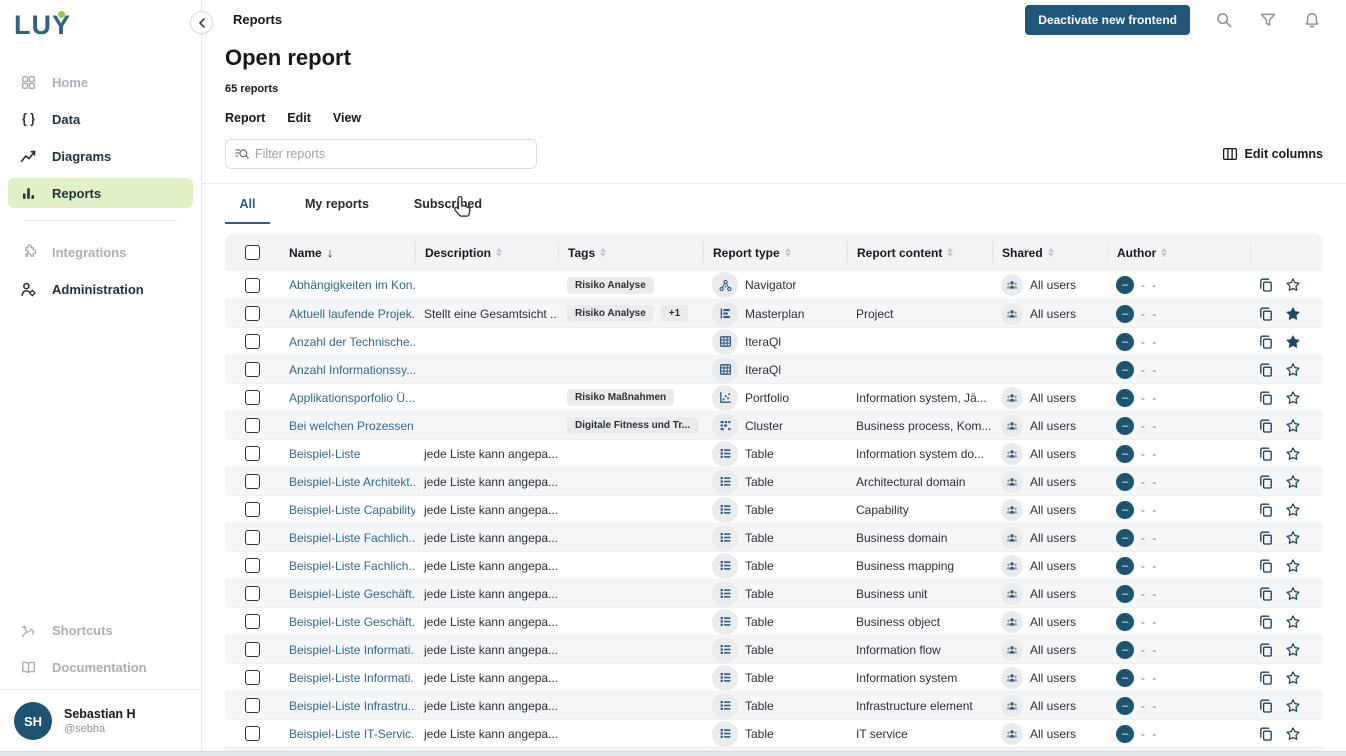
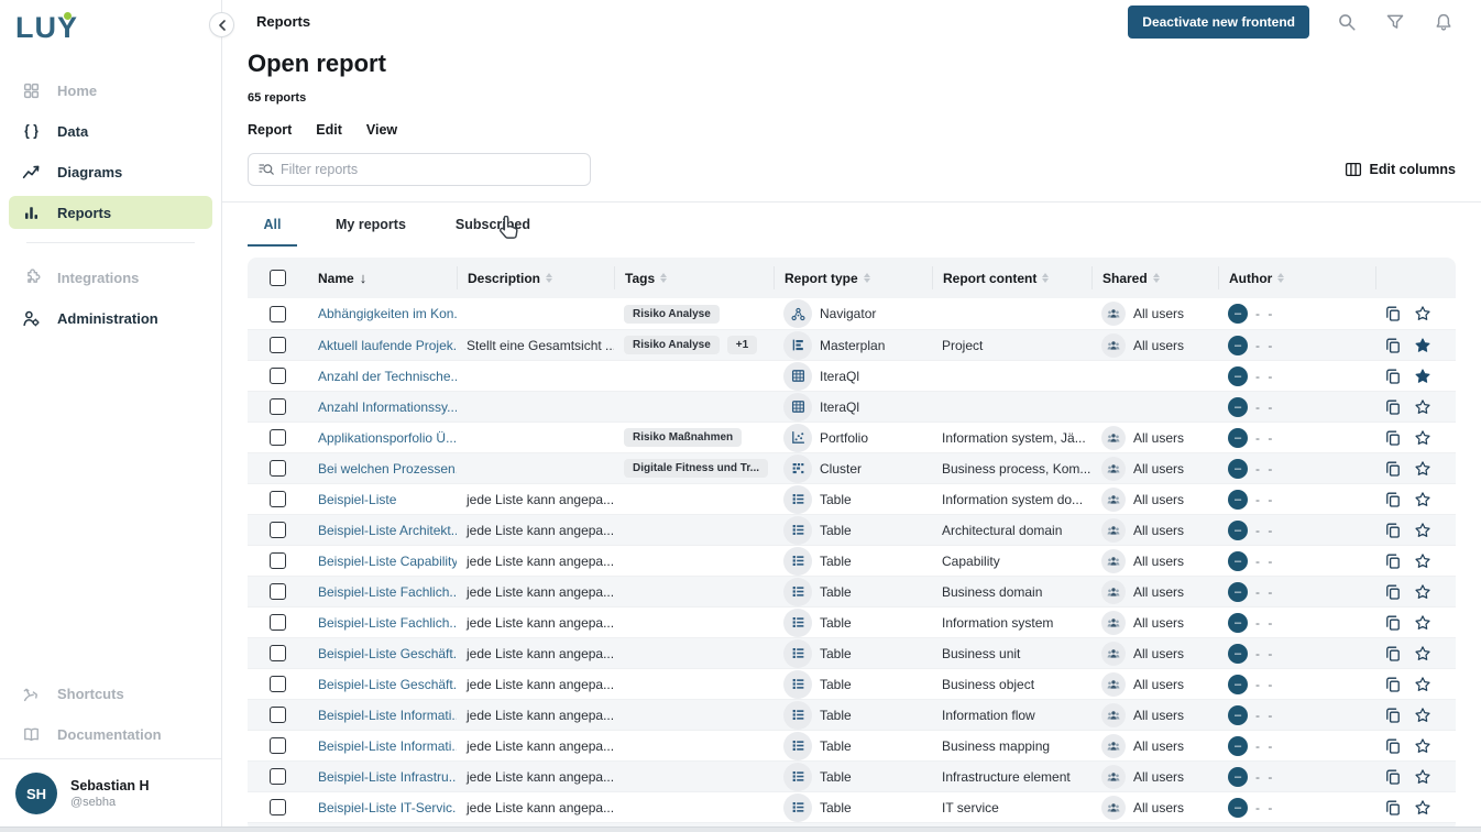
  LUY
  Home
  Data
  Diagrams
  Reports
  Integrations
  Administration
  Shortcuts
  Documentation
  SH
  Sebastian H
  @sebha
  Reports
  Deactivate new frontend
  Open report
  65 reports
  Report
  Edit
  View
  Filter reports
  Edit columns
  All
  My reports
  Subscrbed
  Name
  ↓
  Description
  Tags
  Report type
  Report content
  Shared
  Author
  Abhängigkeiten im Kon.
  Risiko Analyse
  Navigator
  All users
  –
  - -
  Aktuell laufende Projek.
  Stellt eine Gesamtsicht ..
  Risiko Analyse
  +1
  Masterplan
  Project
  All users
  –
  - -
  Anzahl der Technische..
  IteraQl
  –
  - -
  Anzahl Informationssy...
  IteraQl
  –
  - -
  Applikationsporfolio Ü...
  Risiko Maßnahmen
  Portfolio
  Information system, Jä...
  All users
  –
  - -
  Bei welchen Prozessen
  Digitale Fitness und Tr...
  Cluster
  Business process, Kom...
  All users
  –
  - -
  Beispiel-Liste
  jede Liste kann angepa...
  Table
  Information system do...
  All users
  –
  - -
  Beispiel-Liste Architekt..
  jede Liste kann angepa...
  Table
  Architectural domain
  All users
  –
  - -
  Beispiel-Liste Capability
  jede Liste kann angepa...
  Table
  Capability
  All users
  –
  - -
  Beispiel-Liste Fachlich..
  jede Liste kann angepa...
  Table
  Business domain
  All users
  –
  - -
  Beispiel-Liste Fachlich..
  jede Liste kann angepa...
  Table
- Business mapping
+ Information system
  All users
  –
  - -
  Beispiel-Liste Geschäft.
  jede Liste kann angepa...
  Table
  Business unit
  All users
  –
  - -
  Beispiel-Liste Geschäft.
  jede Liste kann angepa...
  Table
  Business object
  All users
  –
  - -
  Beispiel-Liste Informati.
  jede Liste kann angepa...
  Table
  Information flow
  All users
  –
  - -
  Beispiel-Liste Informati.
  jede Liste kann angepa...
  Table
- Information system
+ Business mapping
  All users
  –
  - -
  Beispiel-Liste Infrastru..
  jede Liste kann angepa...
  Table
  Infrastructure element
  All users
  –
  - -
  Beispiel-Liste IT-Servic.
  jede Liste kann angepa...
  Table
  IT service
  All users
  –
  - -
